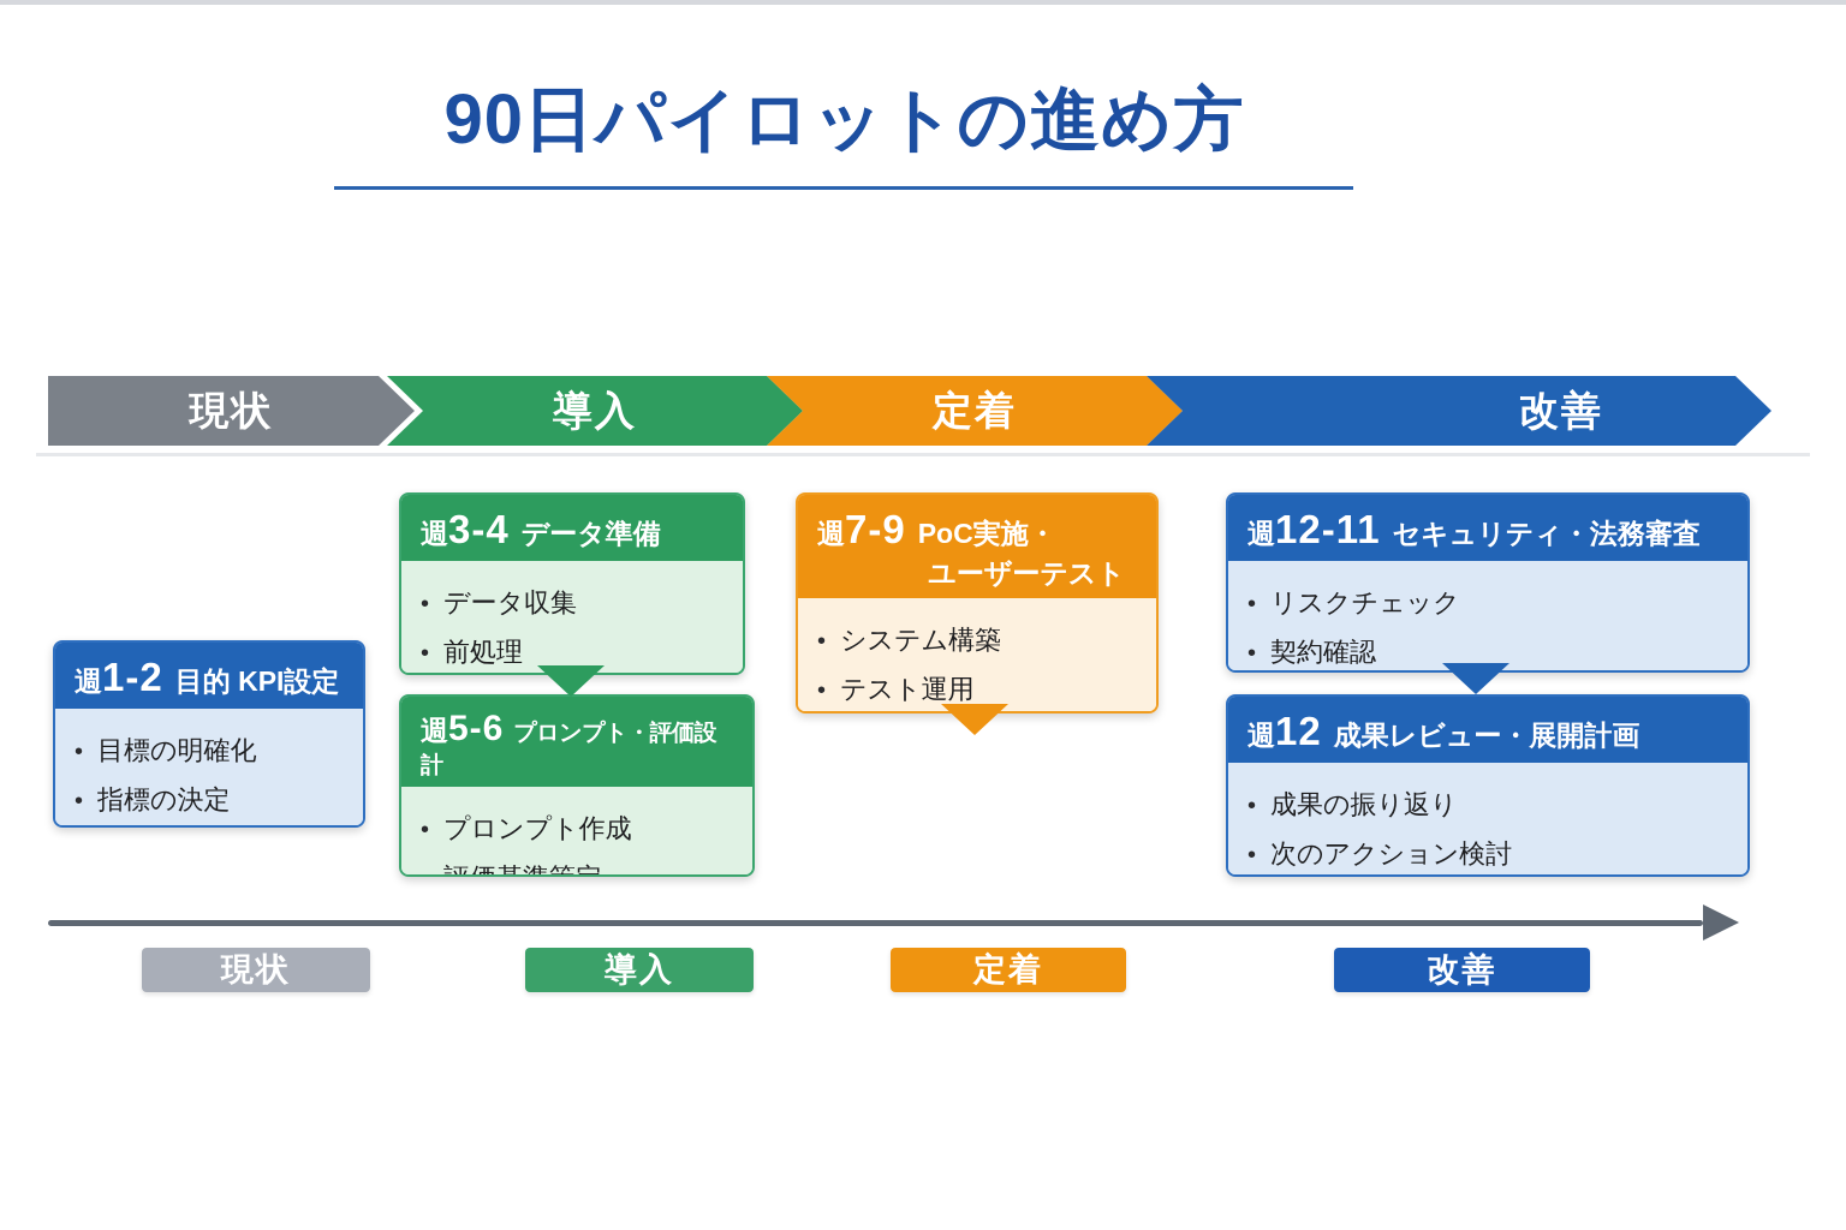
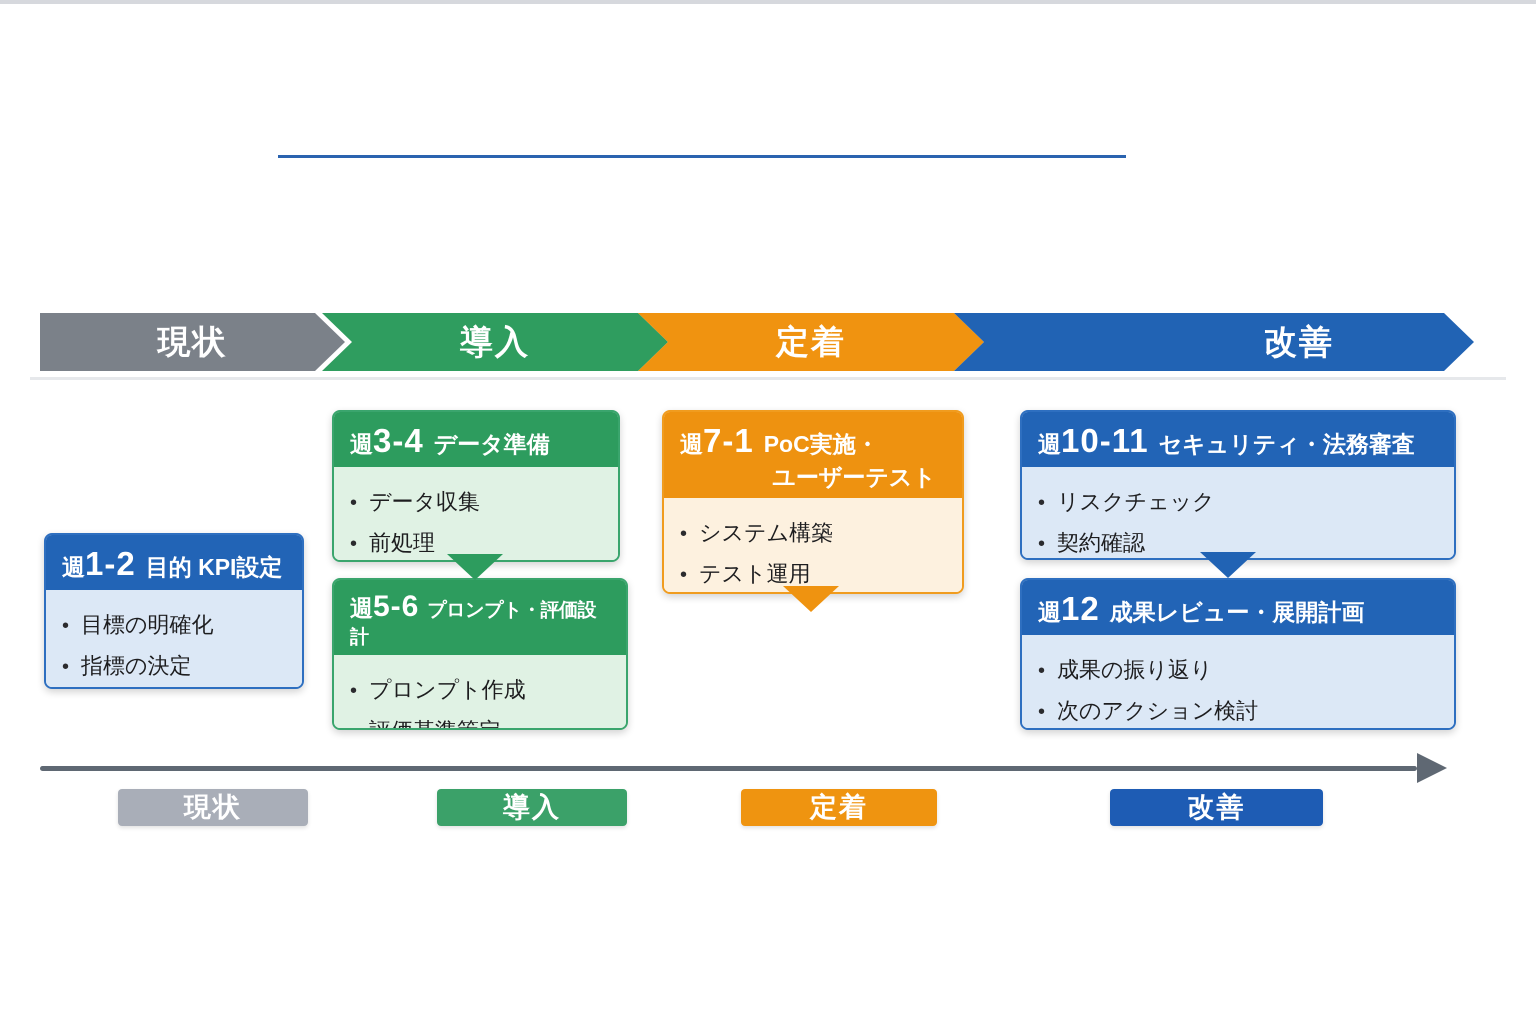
- 90日パイロットの進め方
  現状
  導入
  定着
  改善
  週1-2 目的 KPI設定
  目標の明確化
  指標の決定
  週3-4 データ準備
  データ収集
  前処理
  週5-6 プロンプト・評価設計
  プロンプト作成
- 週7-9 PoC実施・
+ 週7-1 PoC実施・
  ユーザーテスト
  システム構築
  テスト運用
- 週12-11 セキュリティ・法務審査
+ 週10-11 セキュリティ・法務審査
  リスクチェック
  契約確認
  週12 成果レビュー・展開計画
  成果の振り返り
  次のアクション検討
  現状
  導入
  定着
  改善
